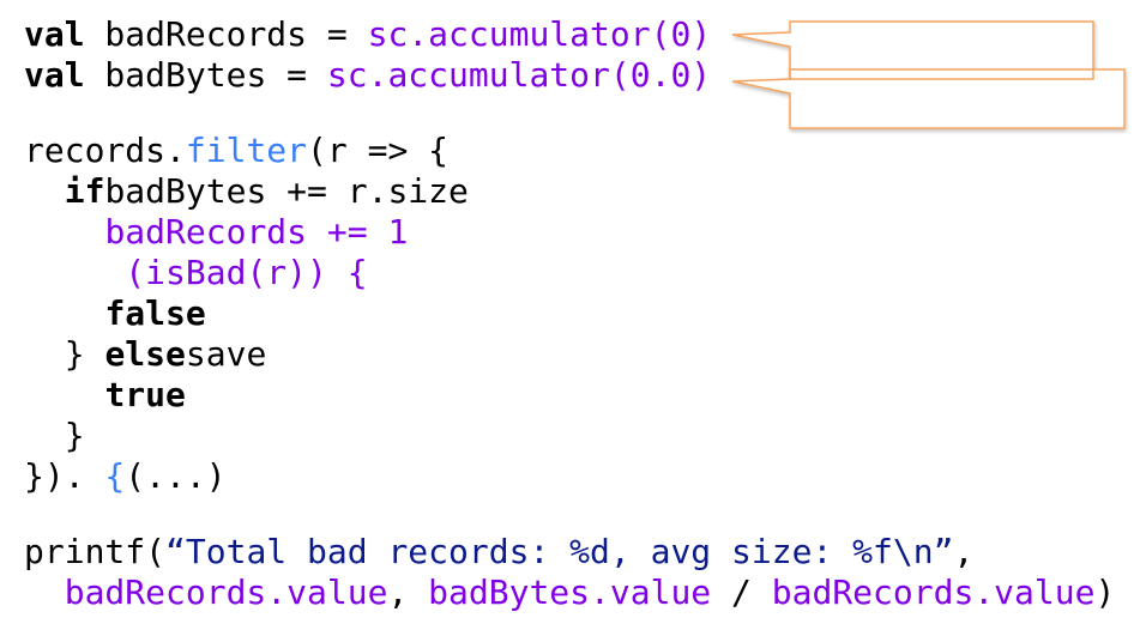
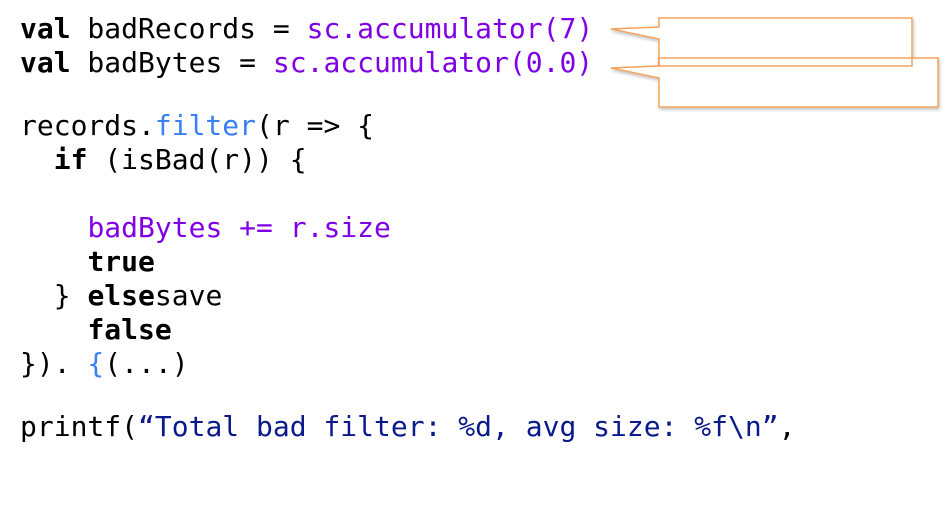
- val badRecords = sc.accumulator(0)
+ val badRecords = sc.accumulator(7)
  val badBytes = sc.accumulator(0.0)
  records.filter(r => {
- ifbadBytes += r.size
+ if (isBad(r)) {
- badRecords += 1
- (isBad(r)) {
+ badBytes += r.size
- false
+ true
  } elsesave
- true
+ false
- }
  }). {(...)
- printf(“Total bad records: %d, avg size: %f\n”,
+ printf(“Total bad filter: %d, avg size: %f\n”,
- badRecords.value, badBytes.value / badRecords.value)
